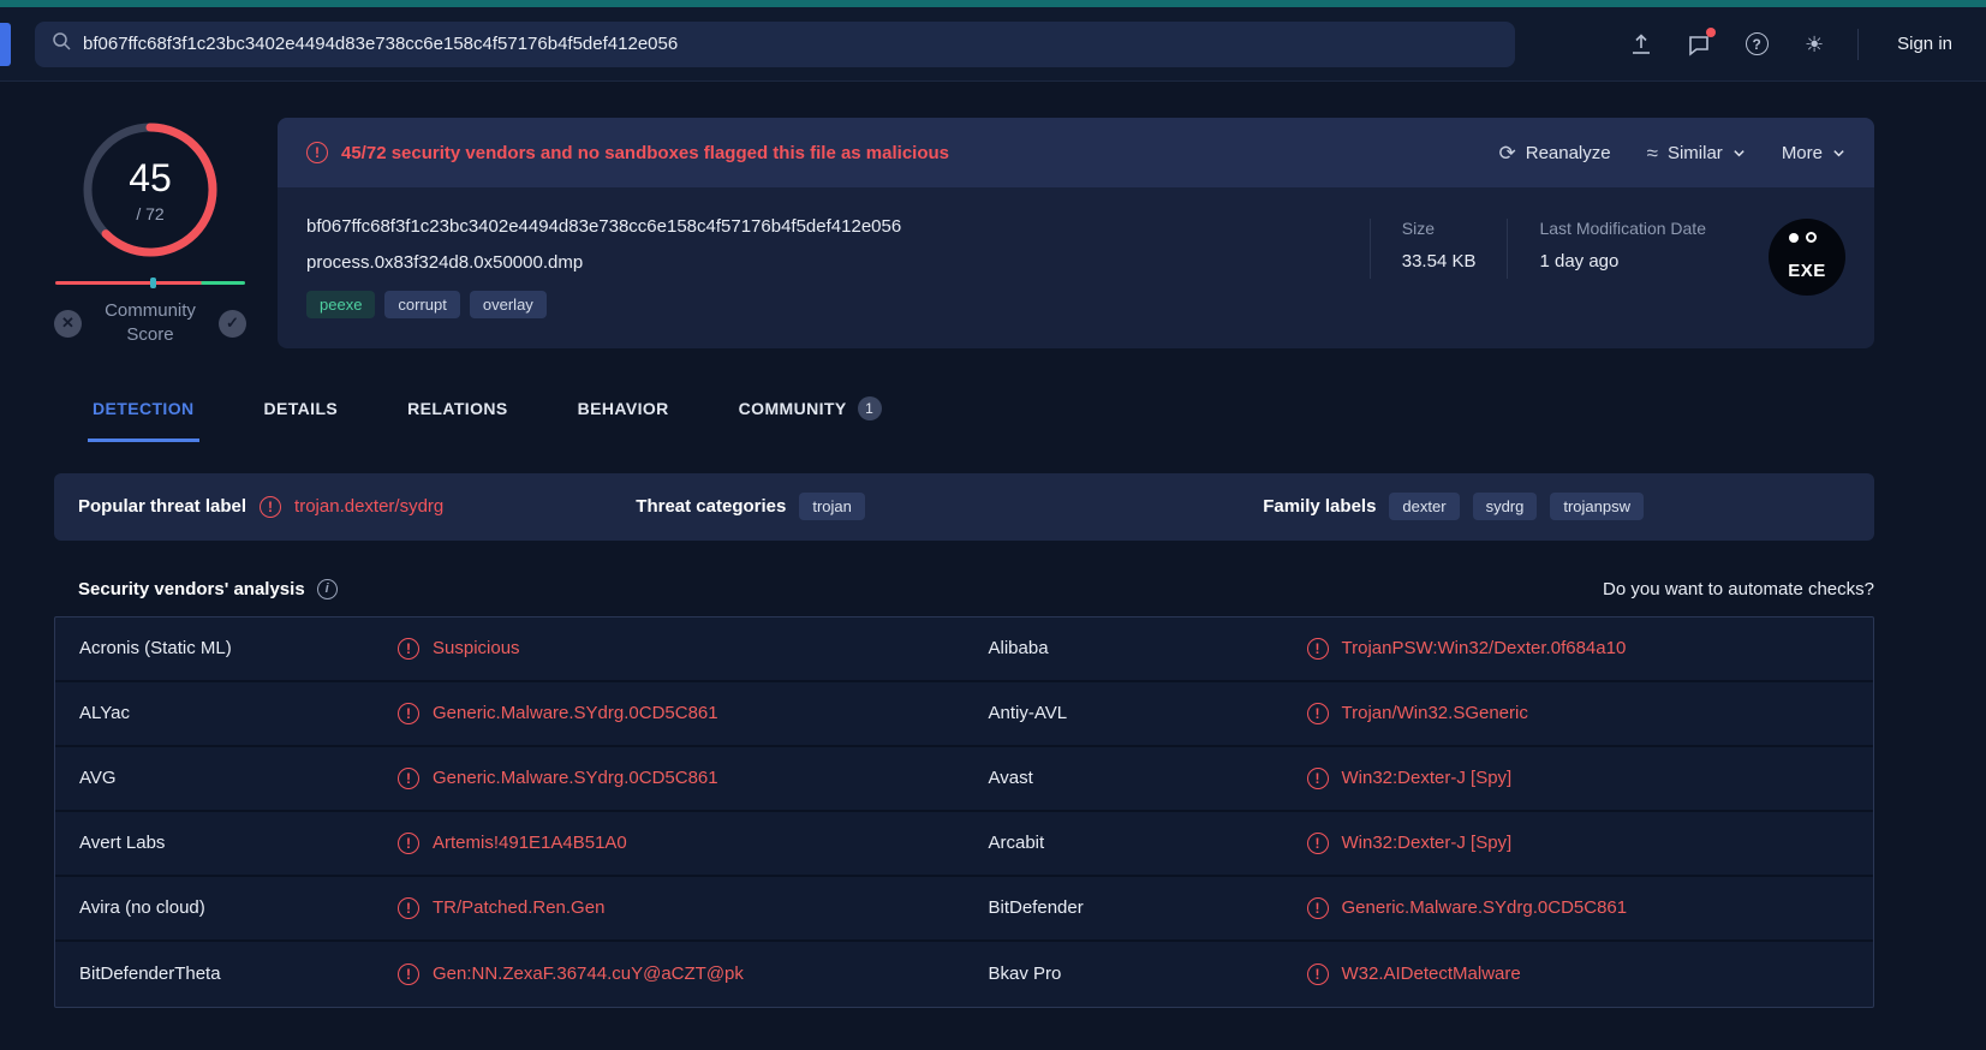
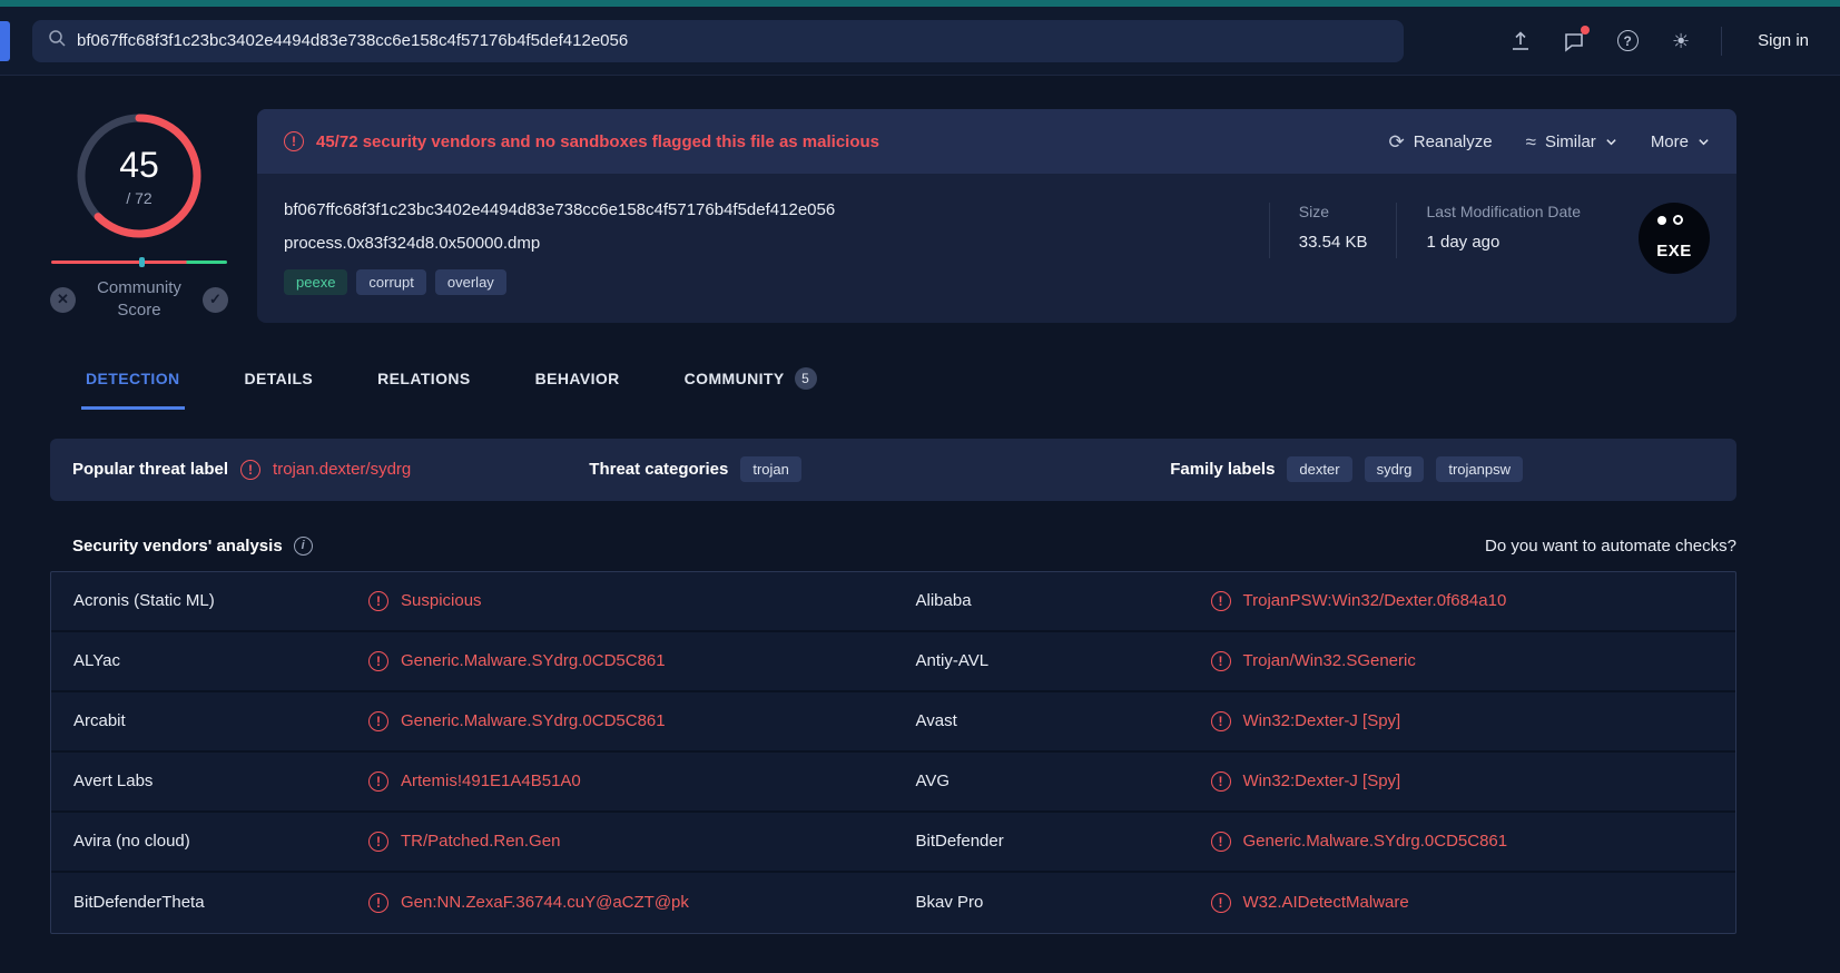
  bf067ffc68f3f1c23bc3402e4494d83e738cc6e158c4f57176b4f5def412e056
  ?
  ☀
  Sign in
  45
  / 72
  ✕
  Community Score
  ✓
  !
  45/72 security vendors and no sandboxes flagged this file as malicious
  ⟳
  Reanalyze
  ≈
  Similar
  More
  bf067ffc68f3f1c23bc3402e4494d83e738cc6e158c4f57176b4f5def412e056
  process.0x83f324d8.0x50000.dmp
  peexe
  corrupt
  overlay
  Size
  33.54 KB
  Last Modification Date
  1 day ago
  EXE
  DETECTION
  DETAILS
  RELATIONS
  BEHAVIOR
  COMMUNITY
- 1
+ 5
  Popular threat label
  !
  trojan.dexter/sydrg
  Threat categories
  trojan
  Family labels
  dexter
  sydrg
  trojanpsw
  Security vendors' analysis
  i
  Do you want to automate checks?
  Acronis (Static ML)
  !
  Suspicious
  Alibaba
  !
  TrojanPSW:Win32/Dexter.0f684a10
  ALYac
  !
  Generic.Malware.SYdrg.0CD5C861
  Antiy-AVL
  !
  Trojan/Win32.SGeneric
- AVG
+ Arcabit
  !
  Generic.Malware.SYdrg.0CD5C861
  Avast
  !
  Win32:Dexter-J [Spy]
  Avert Labs
  !
  Artemis!491E1A4B51A0
- Arcabit
+ AVG
  !
  Win32:Dexter-J [Spy]
  Avira (no cloud)
  !
  TR/Patched.Ren.Gen
  BitDefender
  !
  Generic.Malware.SYdrg.0CD5C861
  BitDefenderTheta
  !
  Gen:NN.ZexaF.36744.cuY@aCZT@pk
  Bkav Pro
  !
  W32.AIDetectMalware
